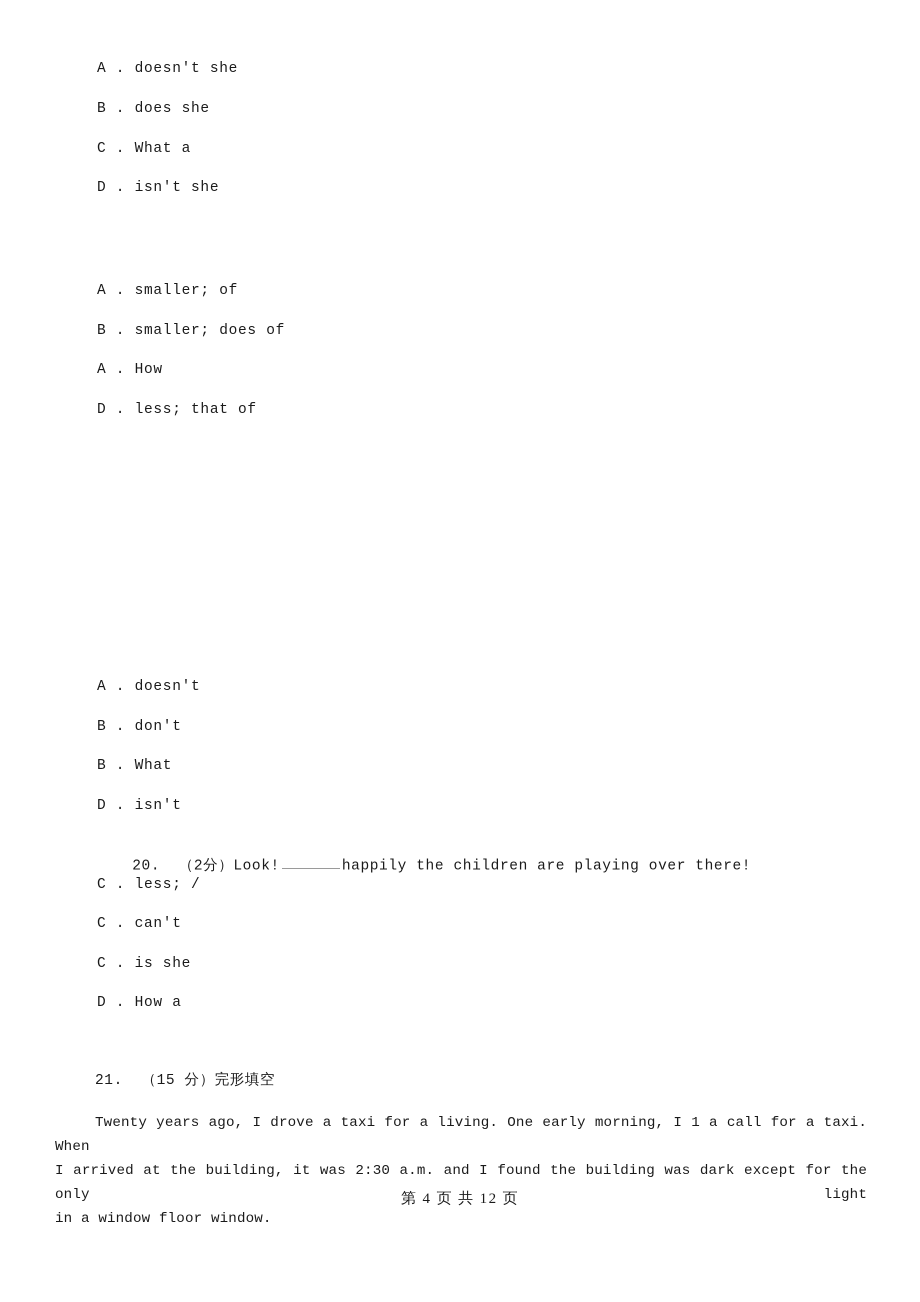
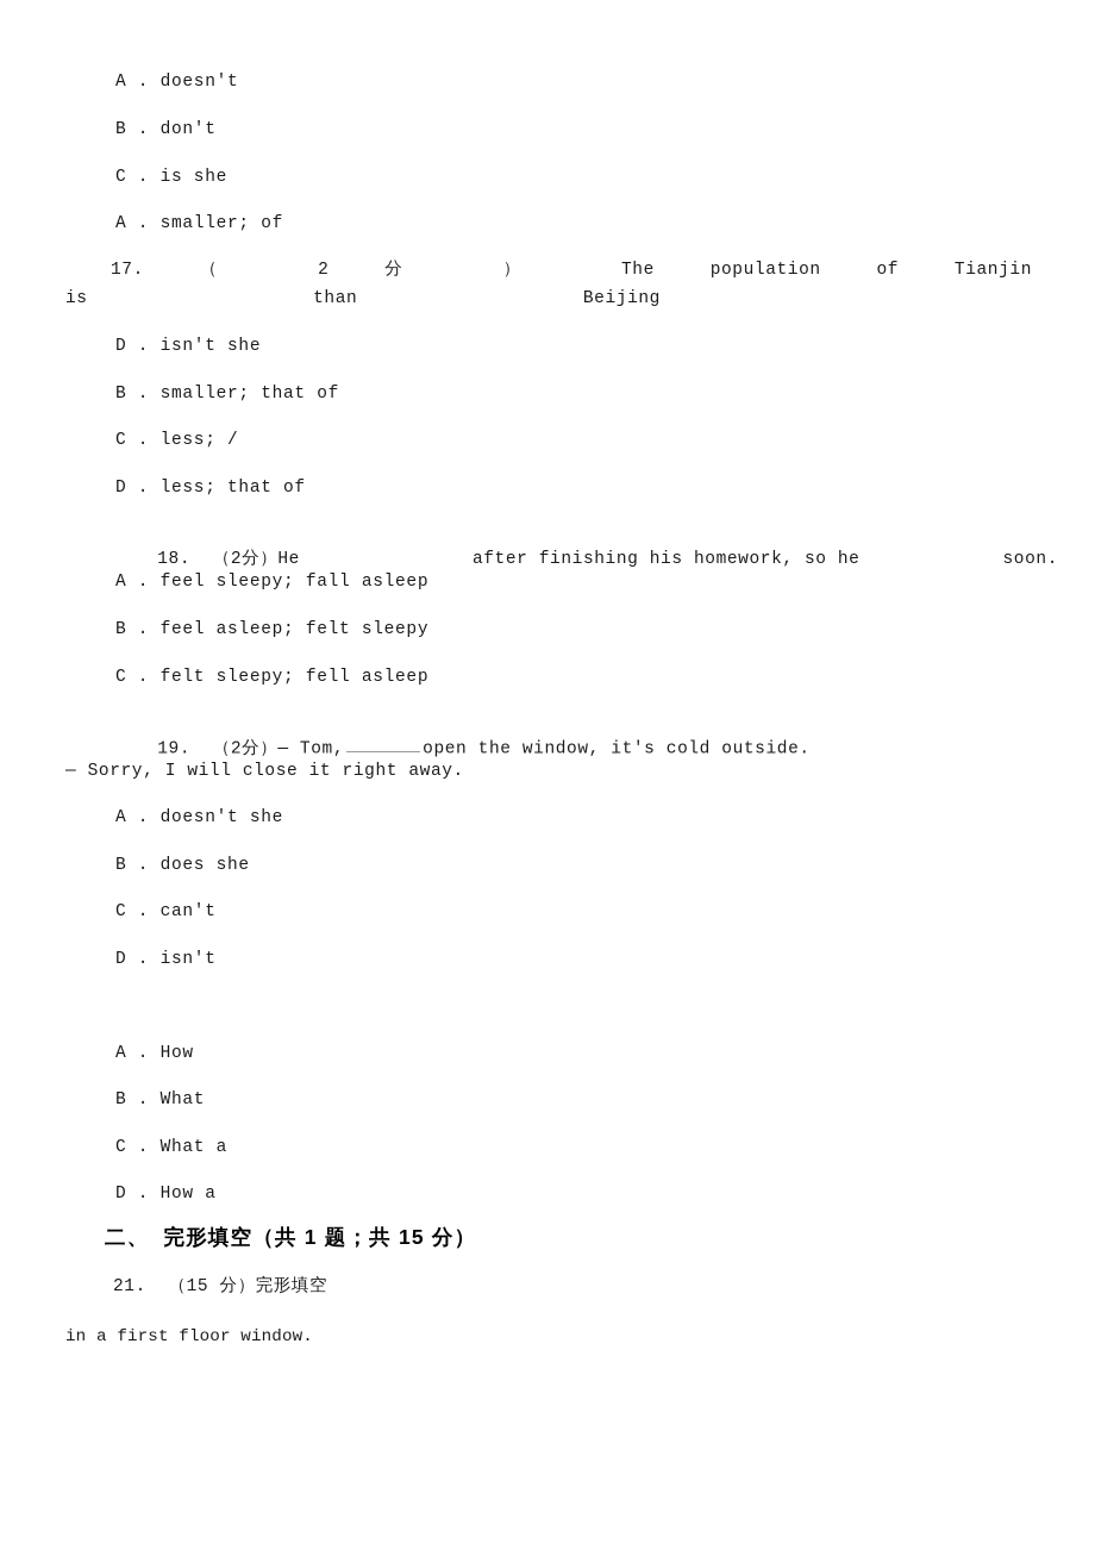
- A . doesn't she
+ A . doesn't
- B . does she
+ B . don't
- C . What a
+ C . is she
- D . isn't she
+ A . smaller; of
+ 17. （ 2 分 ） The population of Tianjin
+ is than Beijing
- A . smaller; of
+ D . isn't she
- B . smaller; does of
+ B . smaller; that of
- A . How
+ C . less; /
  D . less; that of
+ 18. （2分）He after finishing his homework, so he soon.
+ A . feel sleepy; fall asleep
+ B . feel asleep; felt sleepy
+ C . felt sleepy; fell asleep
+ 19. （2分）— Tom, open the window, it's cold outside.
+ — Sorry, I will close it right away.
- A . doesn't
+ A . doesn't she
- B . don't
+ B . does she
- B . What
+ C . can't
  D . isn't
- 20. （2分）Look! happily the children are playing over there!
- C . less; /
+ A . How
- C . can't
+ B . What
- C . is she
+ C . What a
  D . How a
+ 二、 完形填空（共 1 题；共 15 分）
  21. （15 分）完形填空
- Twenty years ago, I drove a taxi for a living. One early morning, I 1 a call for a taxi. When
- I arrived at the building, it was 2:30 a.m. and I found the building was dark except for the only light
- in a window floor window.
+ in a first floor window.
- 第 4 页 共 12 页
